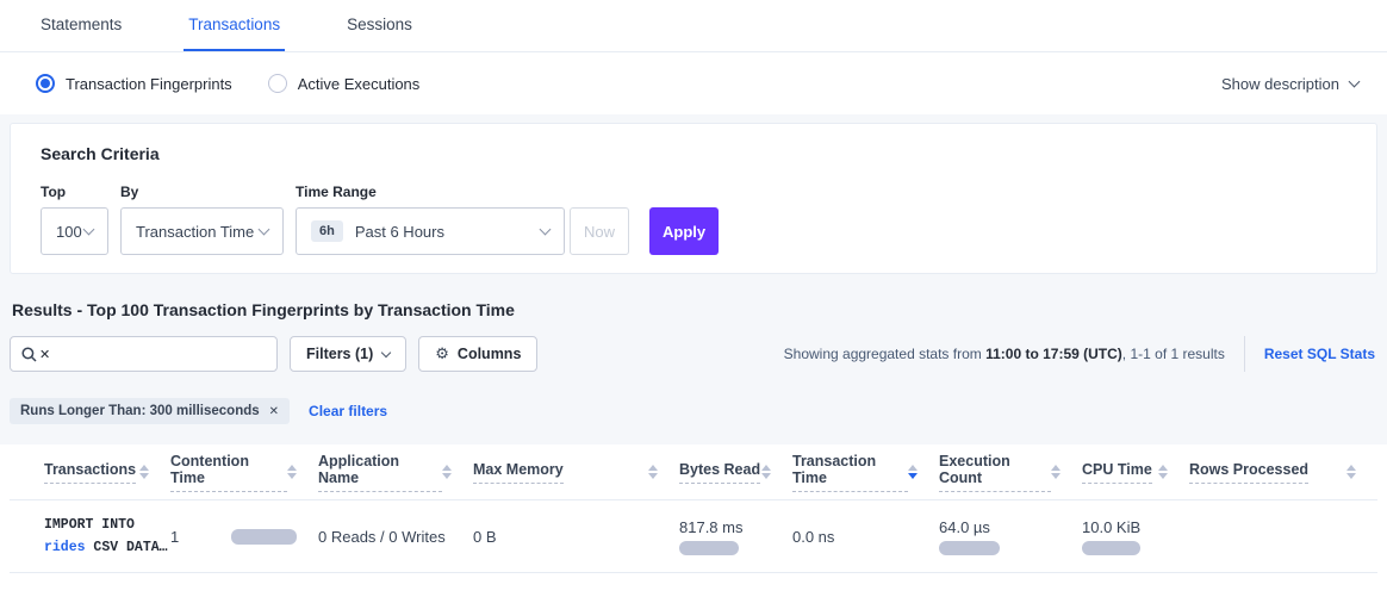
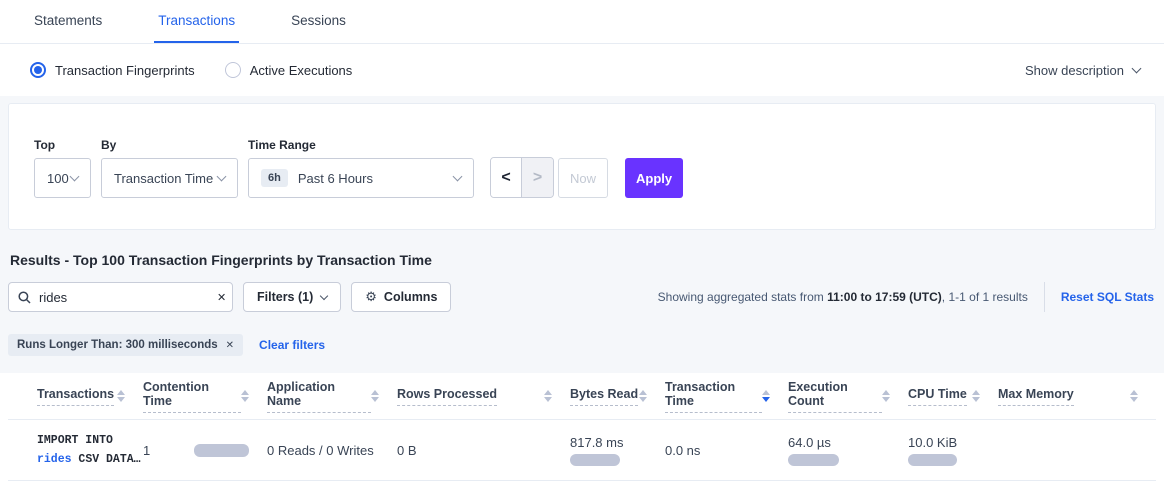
  Statements
  Transactions
  Sessions
  Transaction Fingerprints
  Active Executions
  Show description
- Search Criteria
  Top
  100
  By
  Transaction Time
  Time Range
  6h
  Past 6 Hours
+ <
+ >
  Now
  Apply
  Results - Top 100 Transaction Fingerprints by Transaction Time
+ rides
  ✕
  Filters (1)
  ⚙
  Columns
  Showing aggregated stats from 11:00 to 17:59 (UTC), 1-1 of 1 results
  Reset SQL Stats
  Runs Longer Than: 300 milliseconds
  ✕
  Clear filters
  Transactions
  Contention Time
  Application Name
- Max Memory
+ Rows Processed
  Bytes Read
  Transaction Time
  Execution Count
  CPU Time
- Rows Processed
+ Max Memory
  IMPORT INTO
  rides CSV DATA…
  1
  0 Reads / 0 Writes
  0 B
  817.8 ms
  0.0 ns
  64.0 µs
  10.0 KiB
